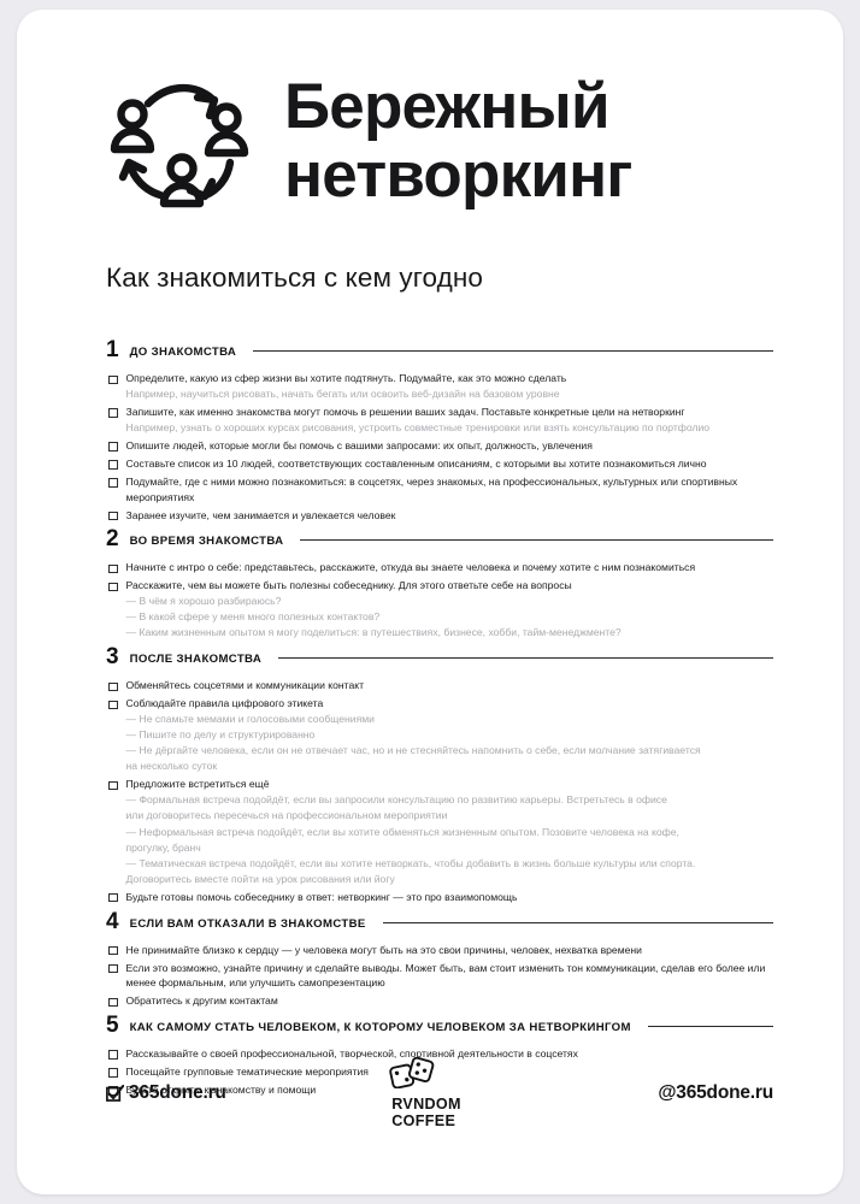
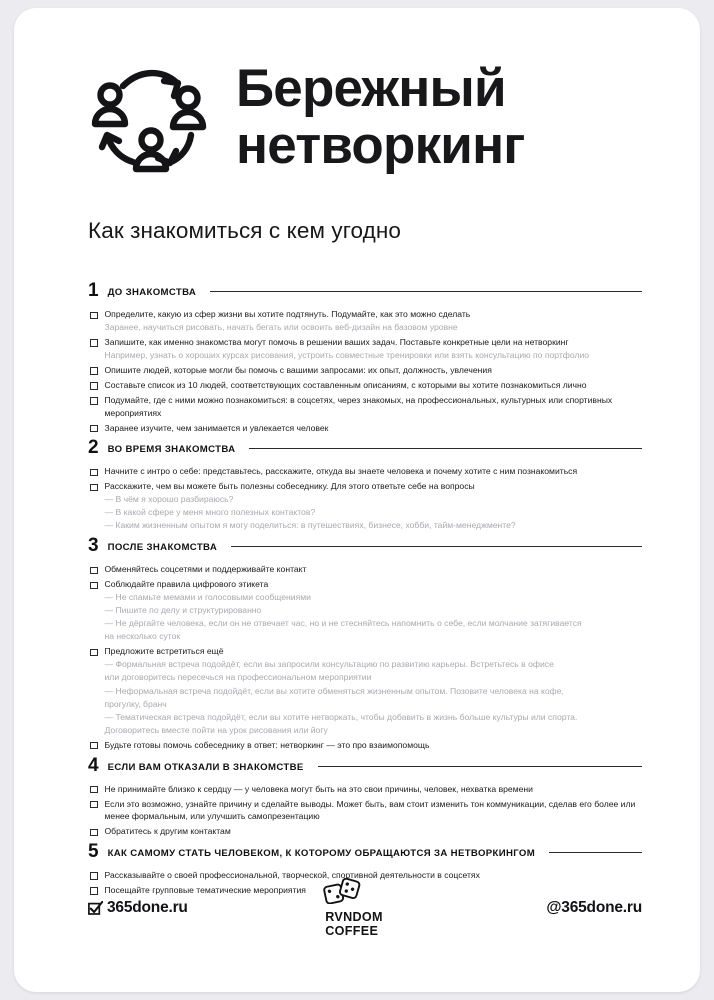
  Бережный
  нетворкинг
  Как знакомиться с кем угодно
  1
  ДО ЗНАКОМСТВА
  Определите, какую из сфер жизни вы хотите подтянуть. Подумайте, как это можно сделать
- Например, научиться рисовать, начать бегать или освоить веб-дизайн на базовом уровне
+ Заранее, научиться рисовать, начать бегать или освоить веб-дизайн на базовом уровне
  Запишите, как именно знакомства могут помочь в решении ваших задач. Поставьте конкретные цели на нетворкинг
  Например, узнать о хороших курсах рисования, устроить совместные тренировки или взять консультацию по портфолио
  Опишите людей, которые могли бы помочь с вашими запросами: их опыт, должность, увлечения
  Составьте список из 10 людей, соответствующих составленным описаниям, с которыми вы хотите познакомиться лично
  Подумайте, где с ними можно познакомиться: в соцсетях, через знакомых, на профессиональных, культурных или спортивных мероприятиях
  Заранее изучите, чем занимается и увлекается человек
  2
  ВО ВРЕМЯ ЗНАКОМСТВА
  Начните с интро о себе: представьтесь, расскажите, откуда вы знаете человека и почему хотите с ним познакомиться
  Расскажите, чем вы можете быть полезны собеседнику. Для этого ответьте себе на вопросы
  — В чём я хорошо разбираюсь?
  — В какой сфере у меня много полезных контактов?
  — Каким жизненным опытом я могу поделиться: в путешествиях, бизнесе, хобби, тайм-менеджменте?
  3
  ПОСЛЕ ЗНАКОМСТВА
- Обменяйтесь соцсетями и коммуникации контакт
+ Обменяйтесь соцсетями и поддерживайте контакт
  Соблюдайте правила цифрового этикета
  — Не спамьте мемами и голосовыми сообщениями
  — Пишите по делу и структурированно
  — Не дёргайте человека, если он не отвечает час, но и не стесняйтесь напомнить о себе, если молчание затягивается
  на несколько суток
  Предложите встретиться ещё
  — Формальная встреча подойдёт, если вы запросили консультацию по развитию карьеры. Встретьтесь в офисе
  или договоритесь пересечься на профессиональном мероприятии
  — Неформальная встреча подойдёт, если вы хотите обменяться жизненным опытом. Позовите человека на кофе,
  прогулку, бранч
  — Тематическая встреча подойдёт, если вы хотите нетворкать, чтобы добавить в жизнь больше культуры или спорта.
  Договоритесь вместе пойти на урок рисования или йогу
  Будьте готовы помочь собеседнику в ответ: нетворкинг — это про взаимопомощь
  4
  ЕСЛИ ВАМ ОТКАЗАЛИ В ЗНАКОМСТВЕ
  Не принимайте близко к сердцу — у человека могут быть на это свои причины, человек, нехватка времени
  Если это возможно, узнайте причину и сделайте выводы. Может быть, вам стоит изменить тон коммуникации, сделав его более или менее формальным, или улучшить самопрезентацию
  Обратитесь к другим контактам
  5
- КАК САМОМУ СТАТЬ ЧЕЛОВЕКОМ, К КОТОРОМУ ЧЕЛОВЕКОМ ЗА НЕТВОРКИНГОМ
+ КАК САМОМУ СТАТЬ ЧЕЛОВЕКОМ, К КОТОРОМУ ОБРАЩАЮТСЯ ЗА НЕТВОРКИНГОМ
  Рассказывайте о своей профессиональной, творческой, спортивной деятельности в соцсетях
  Посещайте групповые тематические мероприятия
- Будьте открыты к знакомству и помощи
  365done.ru
  RVNDOM
  COFFEE
  @365done.ru
